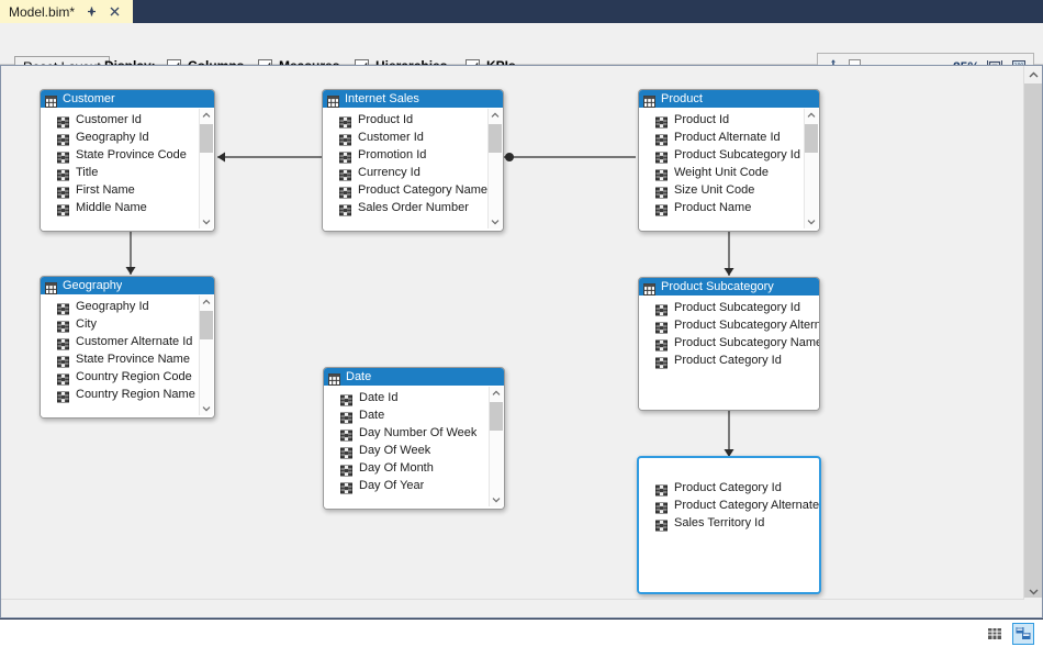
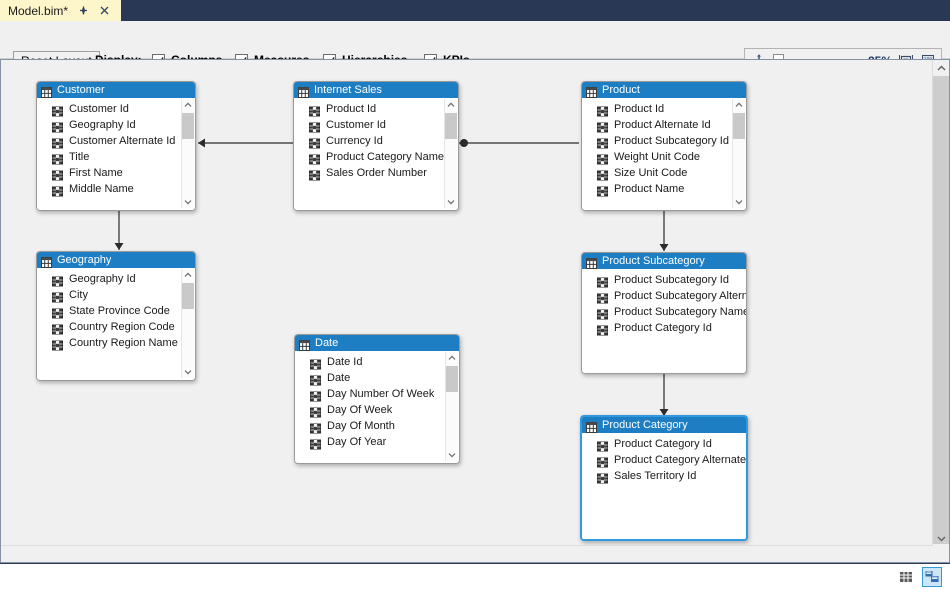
  Model.bim*
  Customer
  Customer Id
  Geography Id
- State Province Code
+ Customer Alternate Id
  Title
  First Name
  Middle Name
  Internet Sales
  Product Id
  Customer Id
- Promotion Id
  Currency Id
  Product Category Name
  Sales Order Number
  Product
  Product Id
  Product Alternate Id
  Product Subcategory Id
  Weight Unit Code
  Size Unit Code
  Product Name
  Geography
  Geography Id
  City
- Customer Alternate Id
+ State Province Code
- State Province Name
  Country Region Code
  Country Region Name
  Product Subcategory
  Product Subcategory Id
  Product Subcategory Altern
  Product Subcategory Nam
  Product Category Id
  Date
  Date Id
  Date
  Day Number Of Week
  Day Of Week
  Day Of Month
  Day Of Year
+ Product Category
  Product Category Id
  Product Category Alternate
  Sales Territory Id
